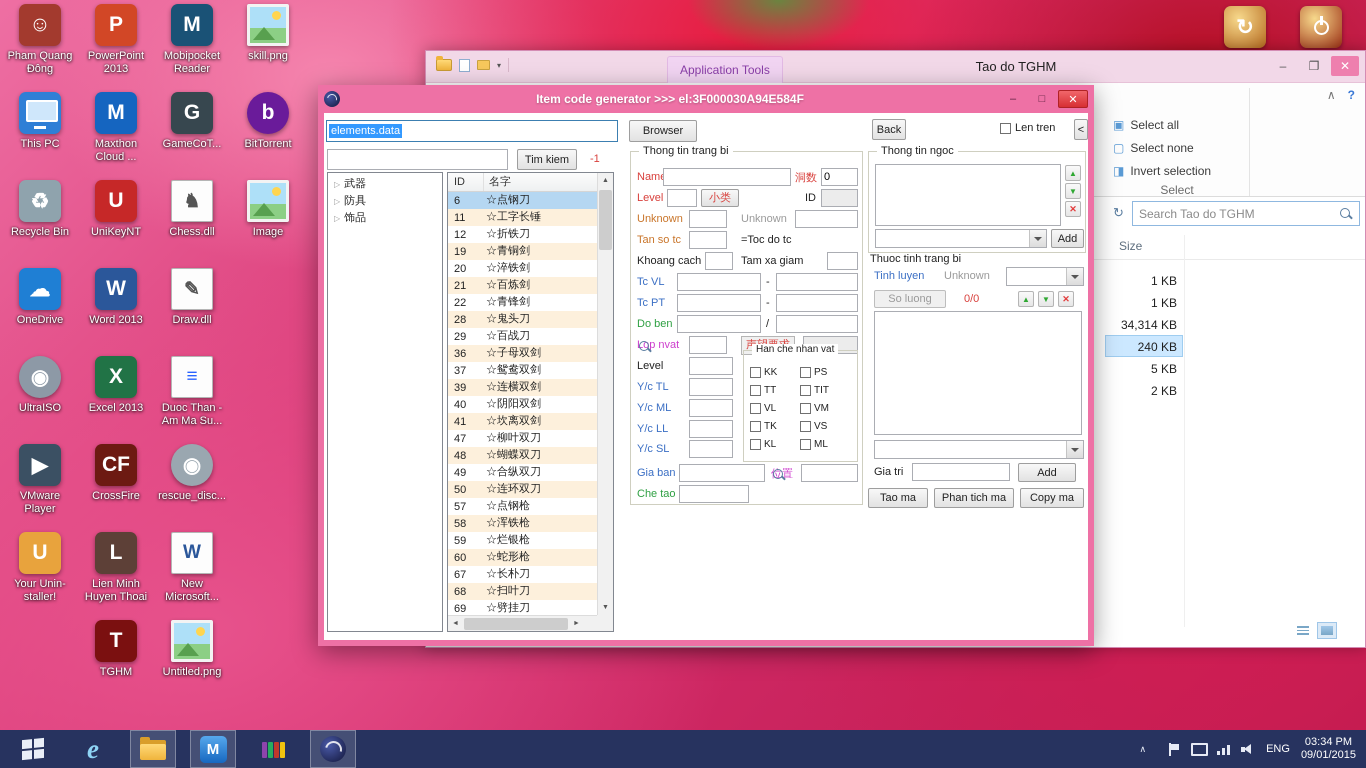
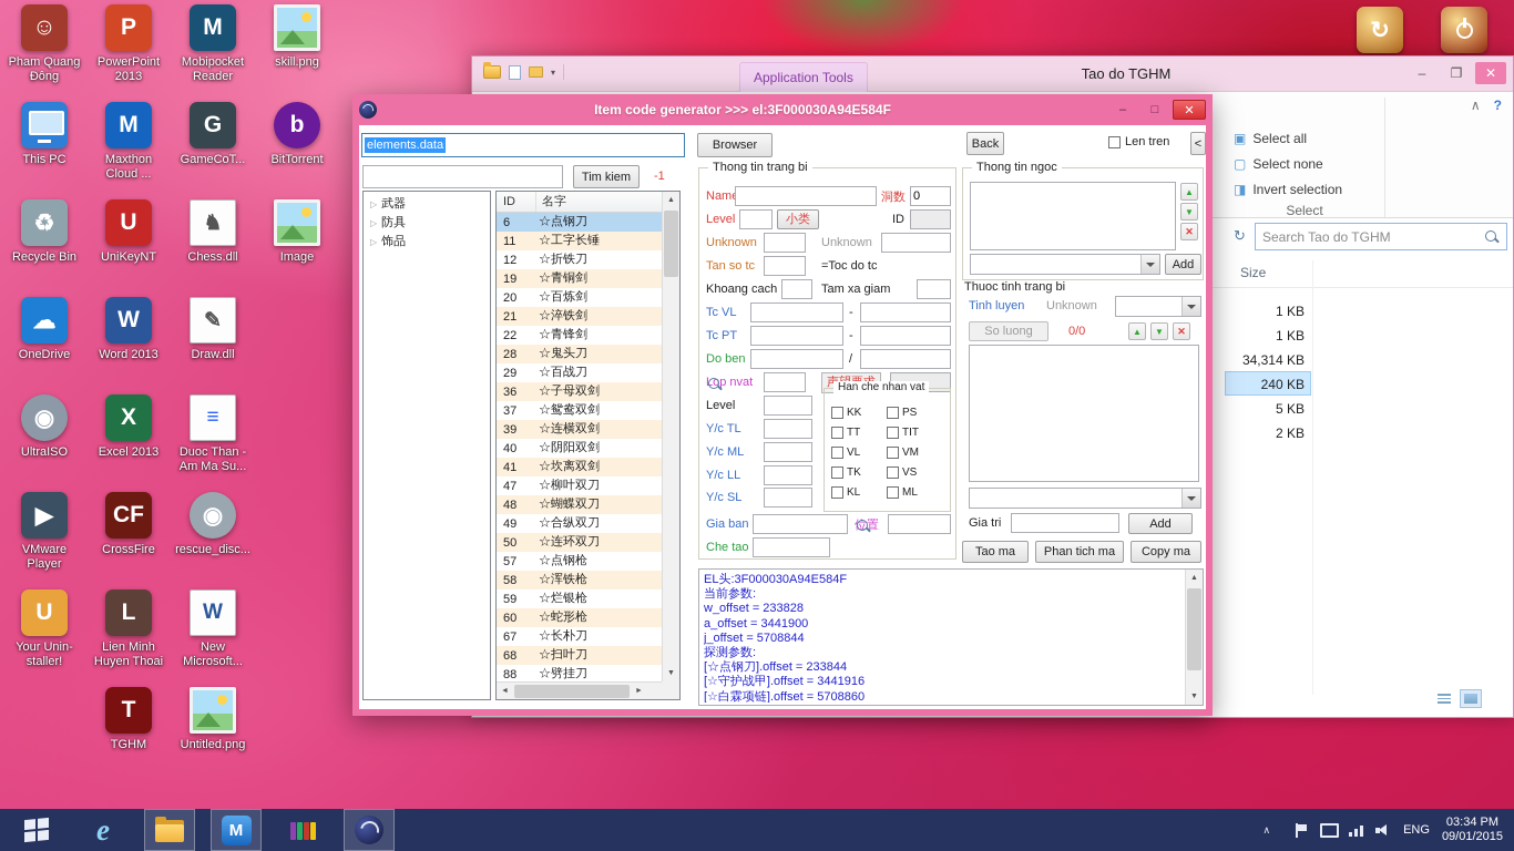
  ☺
  Pham Quang Đông
  This PC
  ♻
  Recycle Bin
  ☁
  OneDrive
  ◉
  UltraISO
  ▶
  VMware Player
  U
  Your Unin-staller!
  P
  PowerPoint 2013
  M
  Maxthon Cloud ...
  U
  UniKeyNT
  W
  Word 2013
  X
  Excel 2013
  CF
  CrossFire
  L
  Lien Minh Huyen Thoai
  T
  TGHM
  M
  Mobipocket Reader
  G
  GameCoT...
  ♞
  Chess.dll
  ✎
  Draw.dll
  ≡
  Duoc Than - Am Ma Su...
  ◉
  rescue_disc...
  W
  New Microsoft...
  Untitled.png
  skill.png
  b
  BitTorrent
  Image
  ↻
  ▾
  Application Tools
  Tao do TGHM
  –
  ❐
  ✕
  ∧
  ?
  ▣
  Select all
  ▢
  Select none
  ◨
  Invert selection
  Select
  ↻
  Search Tao do TGHM
  Size
  1 KB
  1 KB
  34,314 KB
  240 KB
  5 KB
  2 KB
  Item code generator >>> el:3F000030A94E584F
  –
  □
  ✕
  elements.data
  Browser
  Back
  Len tren
  <
  Tim kiem
  -1
  ▷
  武器
  ▷
  防具
  ▷
  饰品
  ID
  名字
  6
  ☆点钢刀
  11
  ☆工字长锤
  12
  ☆折铁刀
  19
  ☆青铜剑
  20
- ☆淬铁剑
+ ☆百炼剑
  21
- ☆百炼剑
+ ☆淬铁剑
  22
  ☆青锋剑
  28
  ☆鬼头刀
  29
  ☆百战刀
  36
  ☆子母双剑
  37
  ☆鸳鸯双剑
  39
  ☆连横双剑
  40
  ☆阴阳双剑
  41
  ☆坎离双剑
  47
  ☆柳叶双刀
  48
  ☆蝴蝶双刀
  49
  ☆合纵双刀
  50
  ☆连环双刀
  57
  ☆点钢枪
  58
  ☆浑铁枪
  59
  ☆烂银枪
  60
  ☆蛇形枪
  67
  ☆长朴刀
  68
  ☆扫叶刀
- 69
+ 88
  ☆劈挂刀
  Thong tin trang bi
  Nam
  洞数
  0
  Level
  小类
  ID
  Unknown
  Unknown
  Tan so tc
  =Toc do tc
  Khoang cach
  Tam xa giam
  Tc VL
  -
  Tc PT
  -
  Do ben
  /
  Lop nvat
  Level
  Han che nhan vat
  KK
  PS
  TT
  TIT
  VL
  VM
  TK
  VS
  KL
  ML
  Gia ban
  位置
  Che tao
  Y/c TL
  Y/c ML
  Y/c LL
  Y/c SL
  Thong tin ngoc
  ▲
  ▼
  ✕
  Add
  Thuoc tinh trang bi
  Tinh luyen
  Unknown
  So luong
  0/0
  ▲
  ▼
  ✕
  Gia tri
  Add
  Tao ma
  Phan tich ma
  Copy ma
+ EL头:3F000030A94E584F
+ 当前参数:
+ w_offset = 233828
+ a_offset = 3441900
+ j_offset = 5708844
+ 探测参数:
+ [☆点钢刀].offset = 233844
+ [☆守护战甲].offset = 3441916
+ [☆白霖项链].offset = 5708860
  e
  M
  ∧
  ENG
  03:34 PM
  09/01/2015
